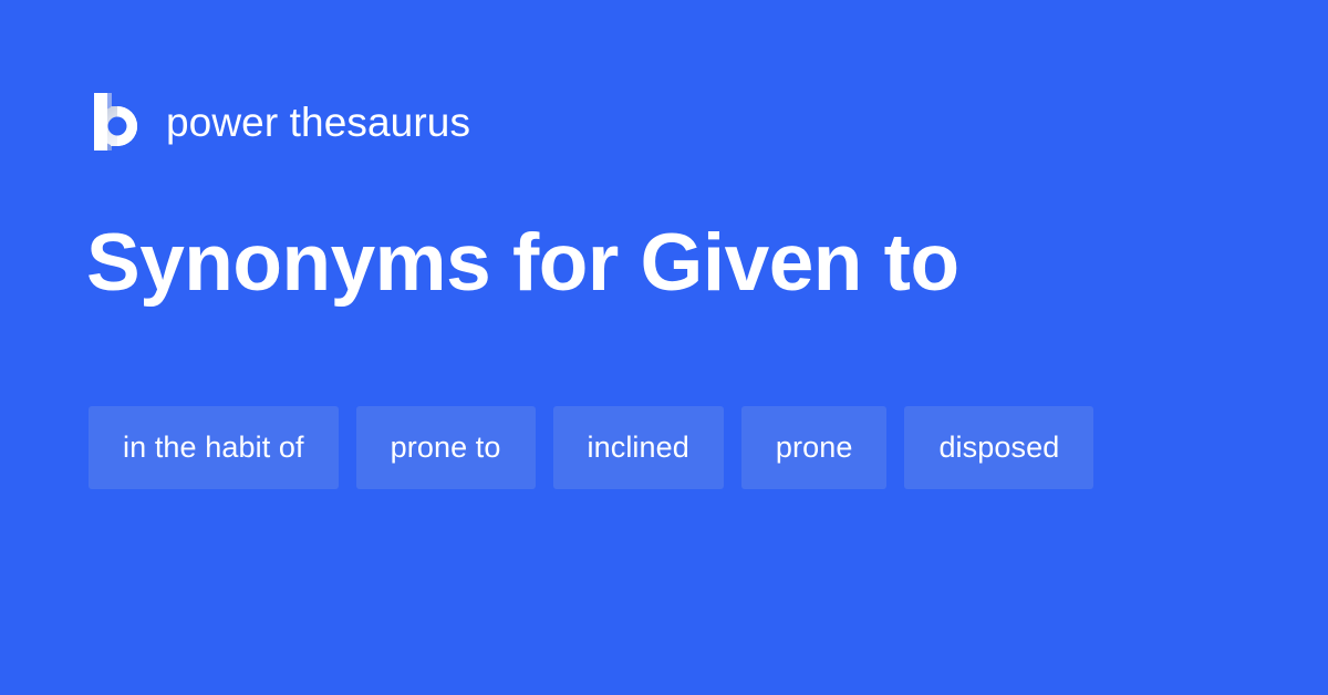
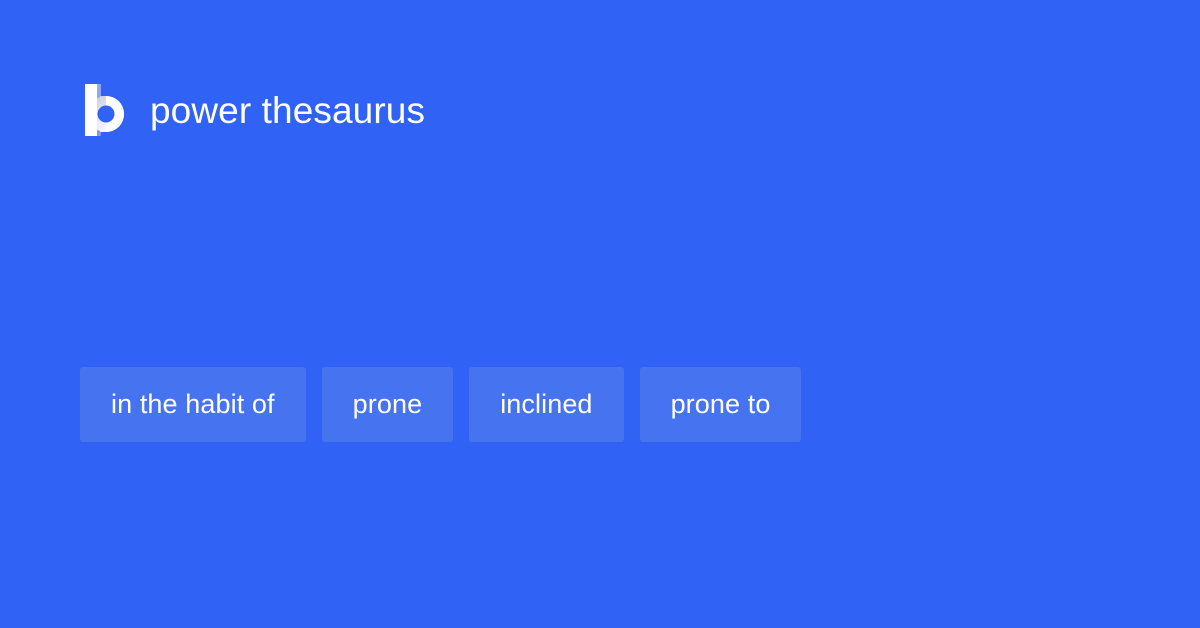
  power thesaurus
- Synonyms for Given to
  in the habit of
- prone to
+ prone
  inclined
- prone
+ prone to
- disposed
